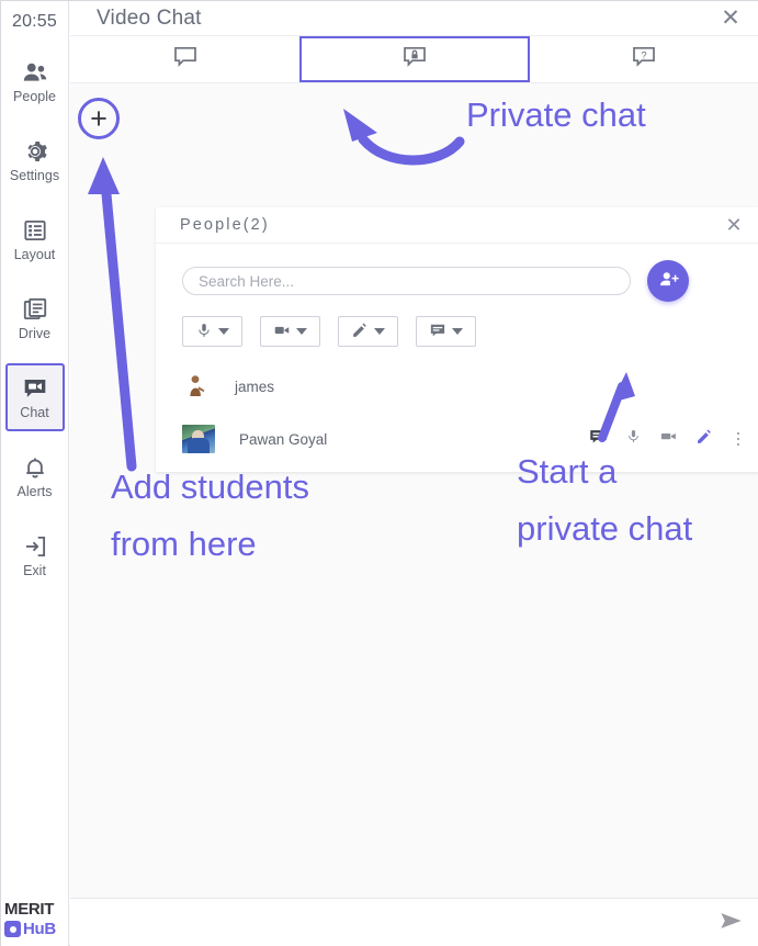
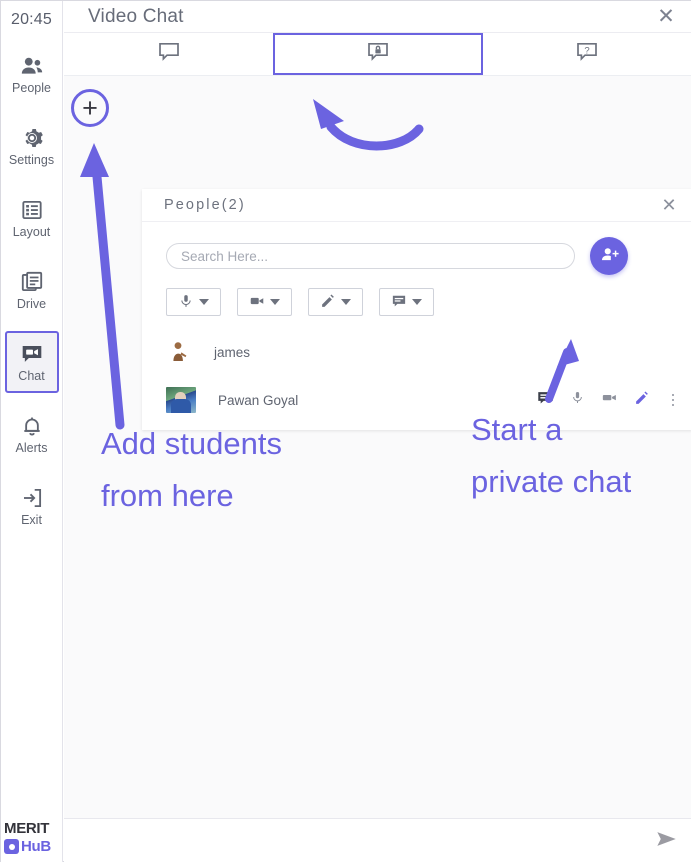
- 20:55
+ 20:45
  People
  Settings
  Layout
  Drive
  Chat
  Alerts
  Exit
  MERIT
  HuB
  Video Chat
  ✕
  ?
  People(2)
  ✕
  Search Here...
  james
  Pawan Goyal
  +
- Private chat
  Add students
  from here
  Start a
  private chat
